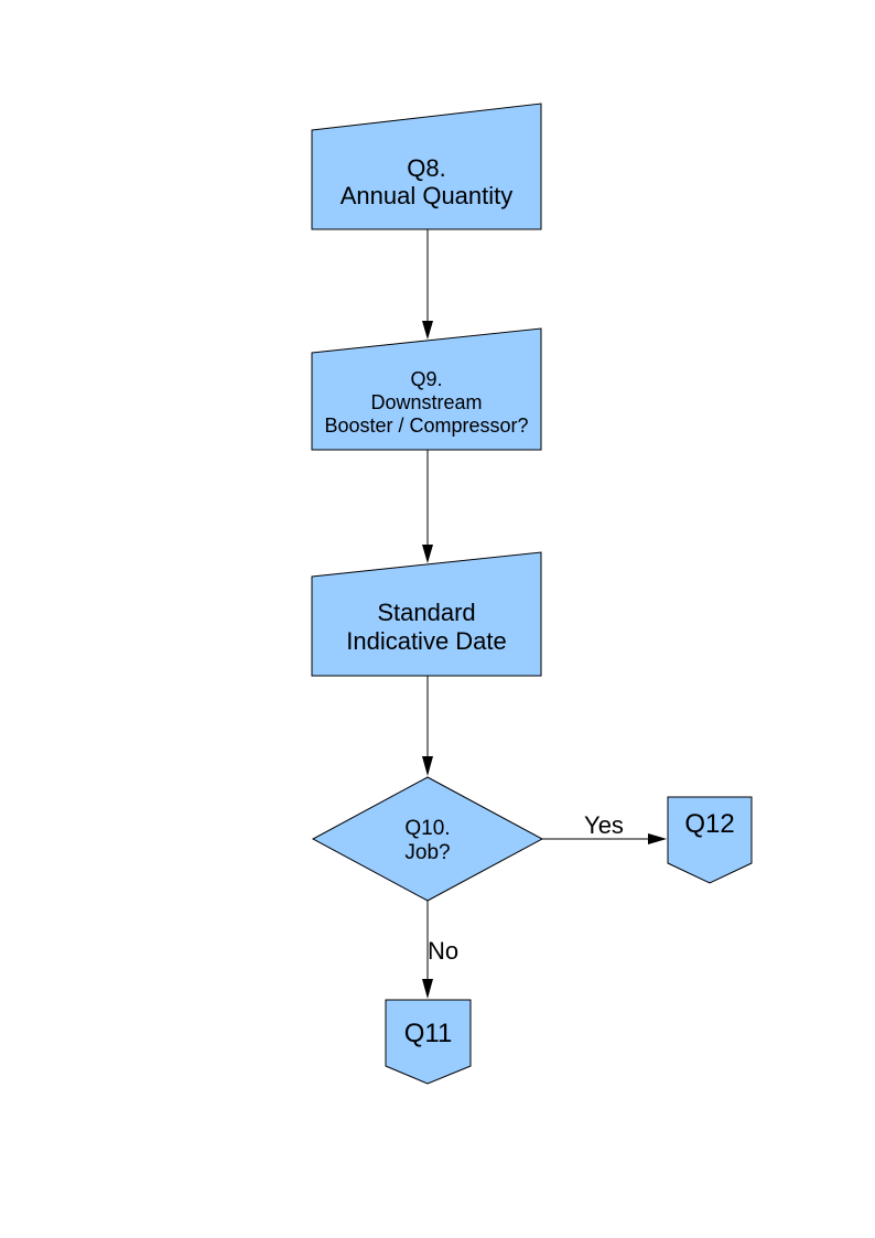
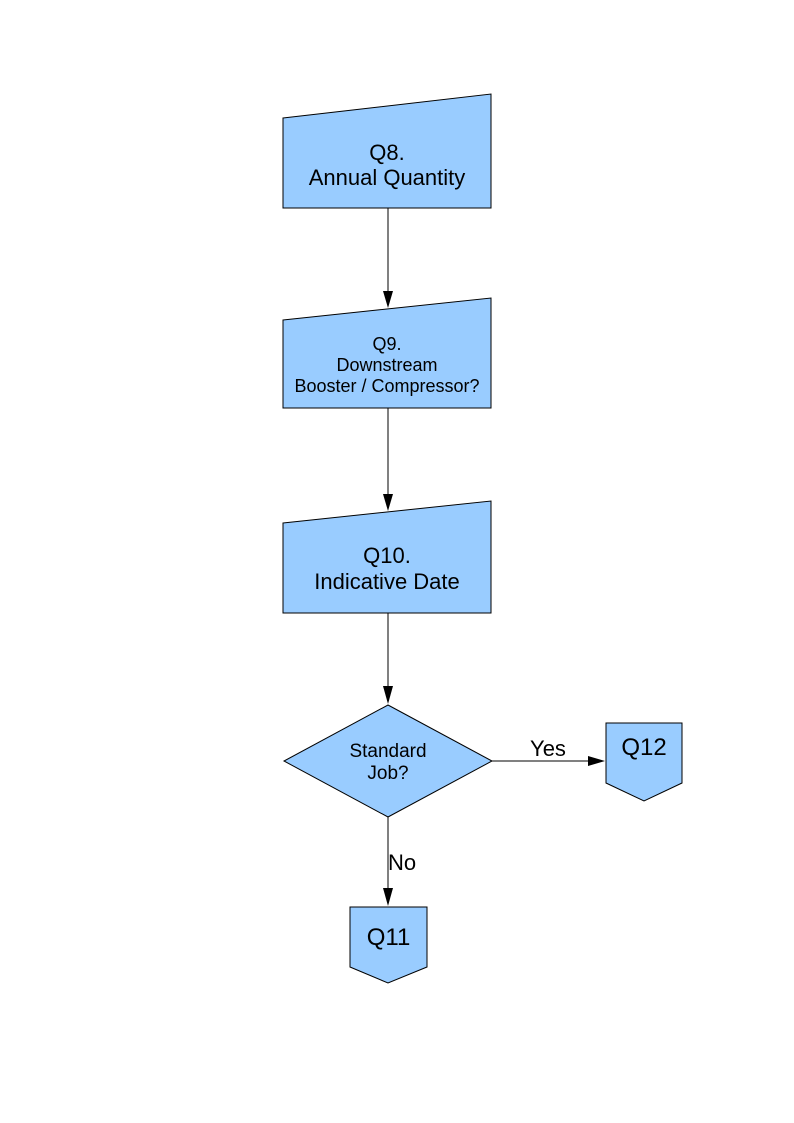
  Q8.
  Annual Quantity
  Q9.
  Downstream
  Booster / Compressor?
- Standard
+ Q10.
  Indicative Date
- Q10.
+ Standard
  Job?
  Q12
  Q11
  Yes
  No
